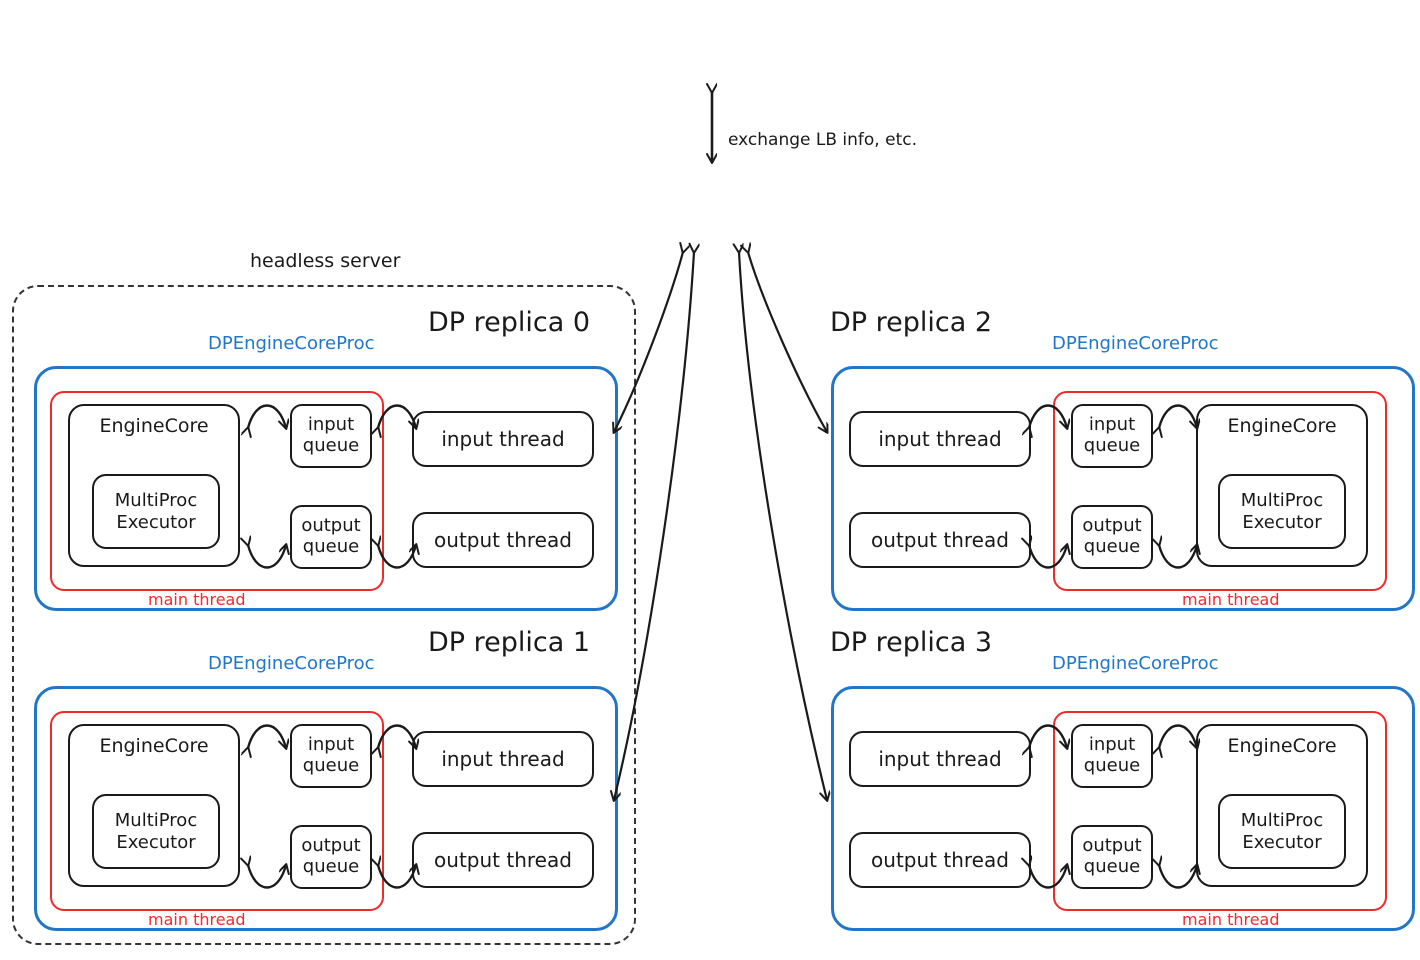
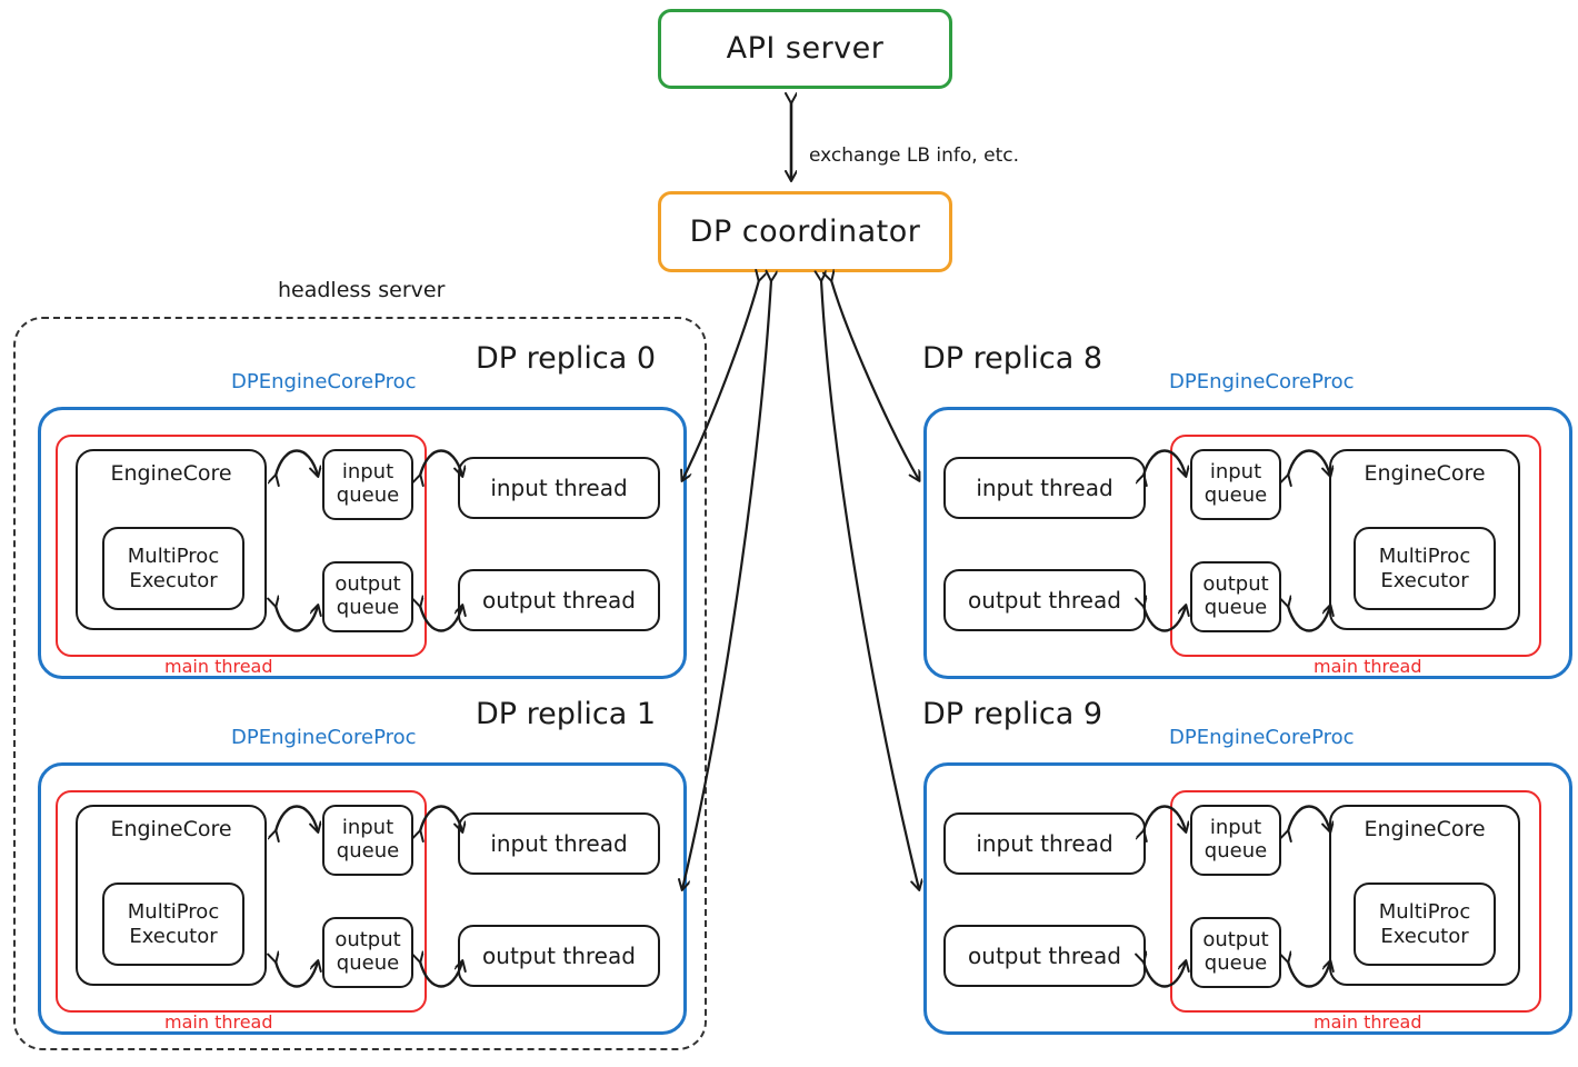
+ API server
+ DP coordinator
  exchange LB info, etc.
  headless server
  DP replica 0
  DPEngineCoreProc
  main thread
  EngineCore
  MultiProc
  Executor
  input
  queue
  output
  queue
  input thread
  output thread
  DP replica 1
  DPEngineCoreProc
  main thread
  EngineCore
  MultiProc
  Executor
  input
  queue
  output
  queue
  input thread
  output thread
- DP replica 2
+ DP replica 8
  DPEngineCoreProc
  main thread
  input thread
  output thread
  input
  queue
  output
  queue
  EngineCore
  MultiProc
  Executor
- DP replica 3
+ DP replica 9
  DPEngineCoreProc
  main thread
  input thread
  output thread
  input
  queue
  output
  queue
  EngineCore
  MultiProc
  Executor
